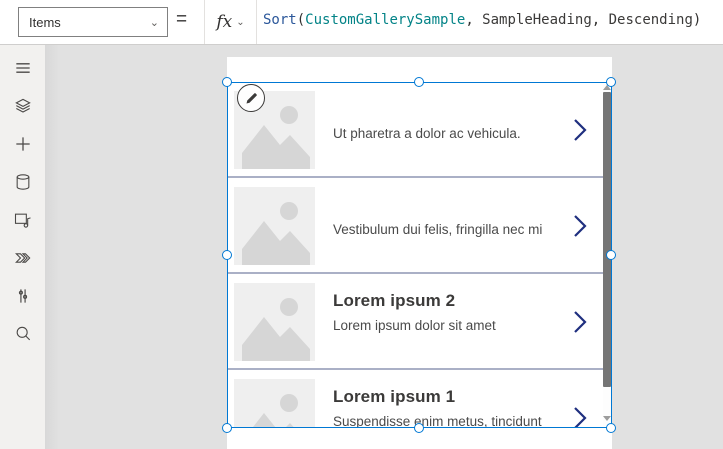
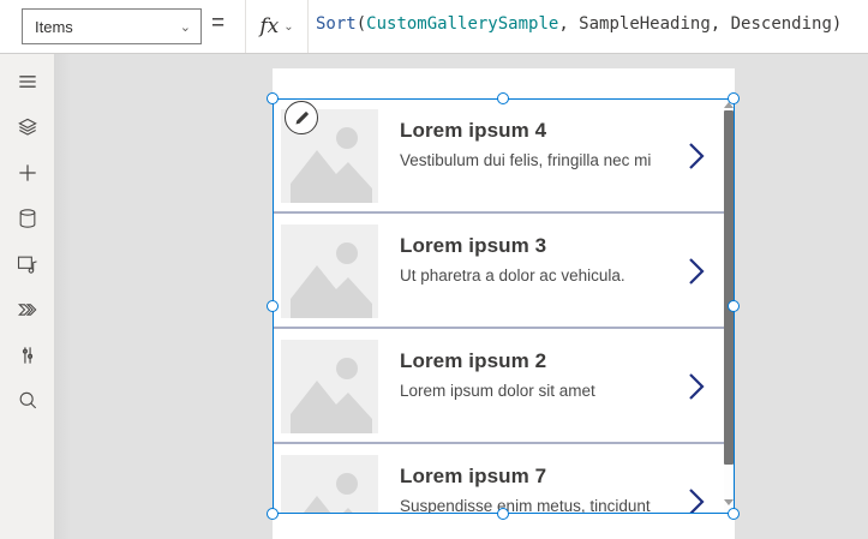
  Items
  ⌄
  =
  fx
  ⌄
  Sort(CustomGallerySample, SampleHeading, Descending)
+ Lorem ipsum 4
- Ut pharetra a dolor ac vehicula.
+ Vestibulum dui felis, fringilla nec mi
+ Lorem ipsum 3
- Vestibulum dui felis, fringilla nec mi
+ Ut pharetra a dolor ac vehicula.
  Lorem ipsum 2
  Lorem ipsum dolor sit amet
- Lorem ipsum 1
+ Lorem ipsum 7
  Suspendisse enim metus, tincidunt
